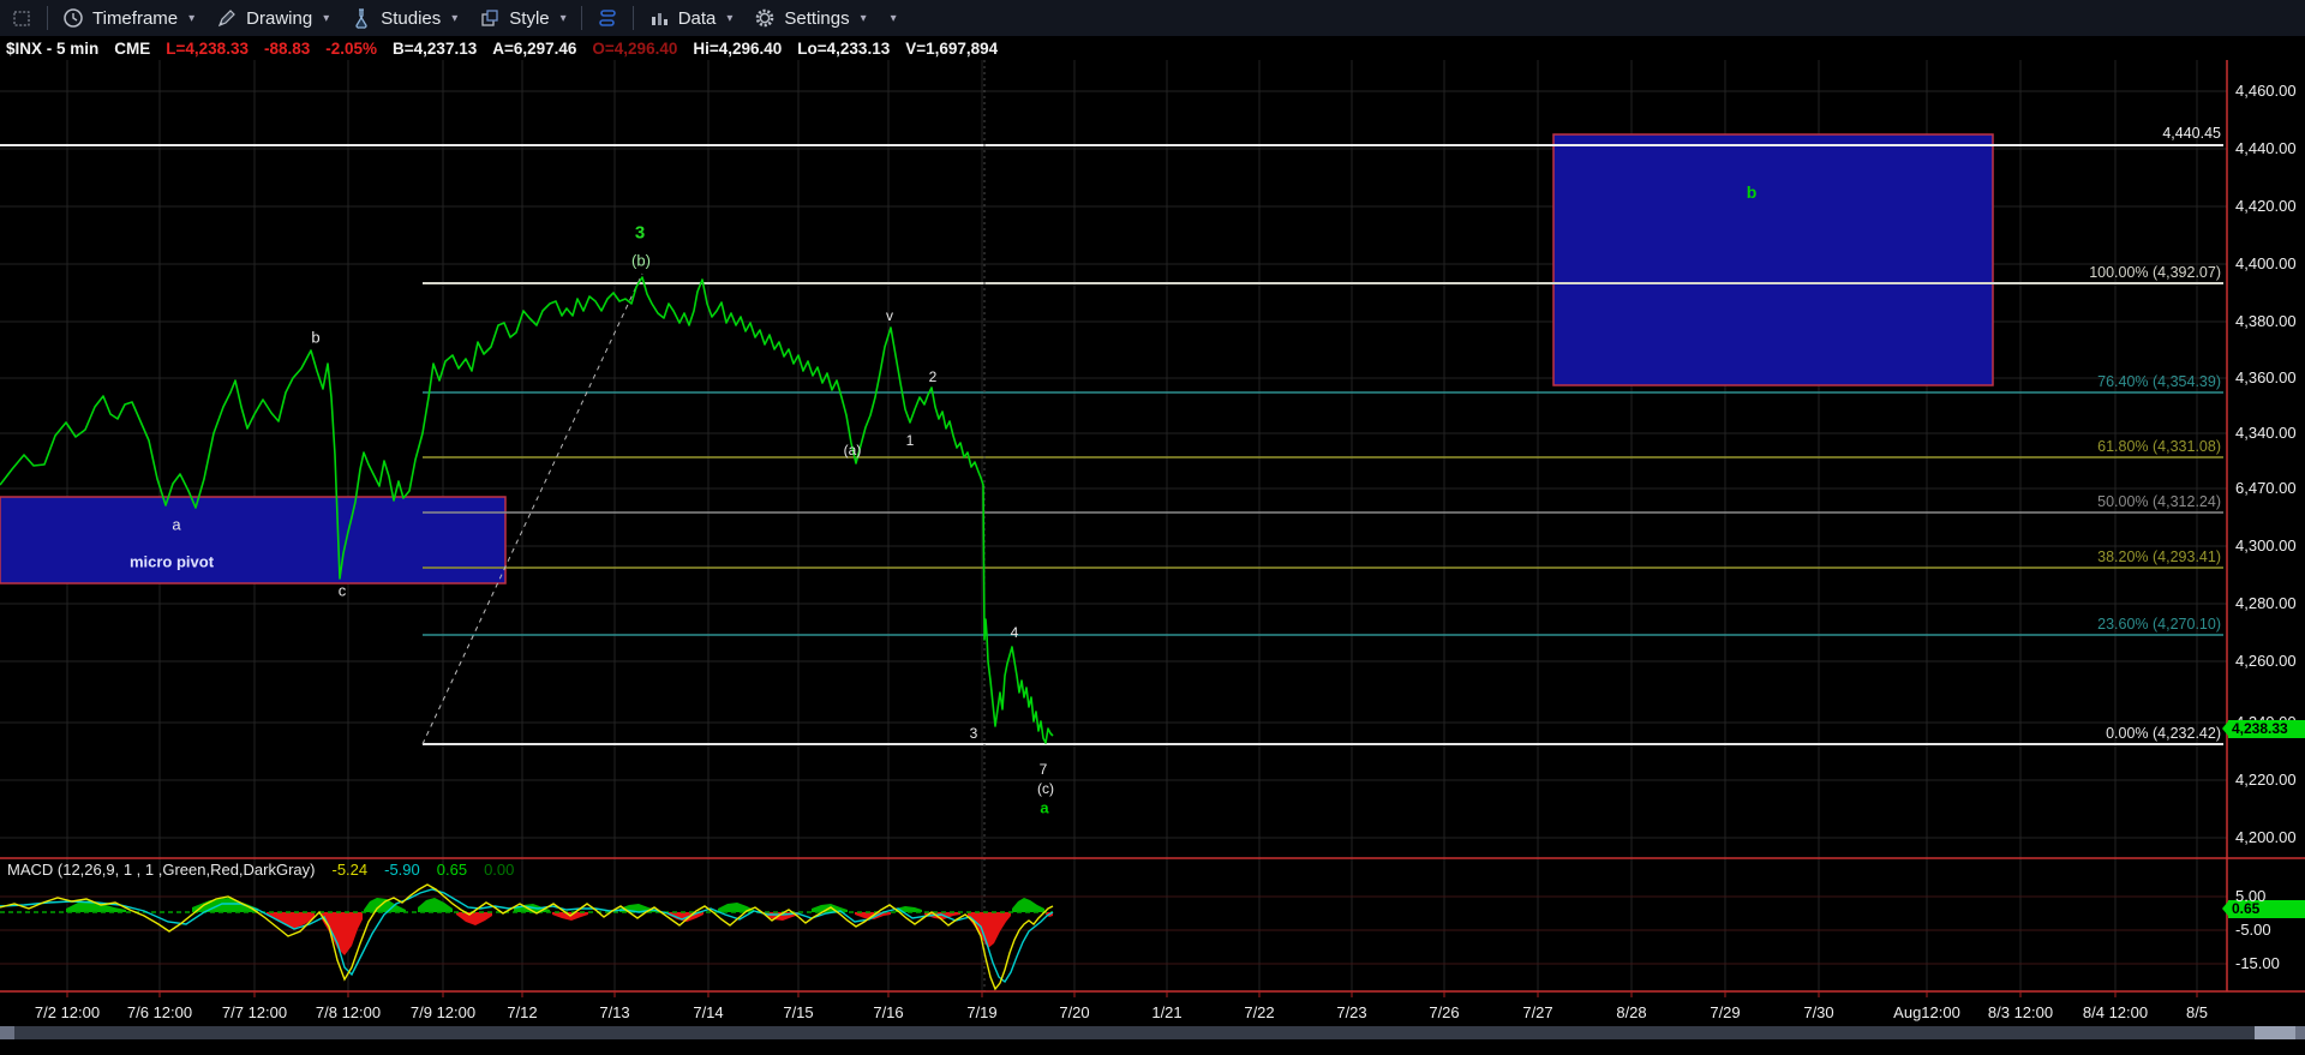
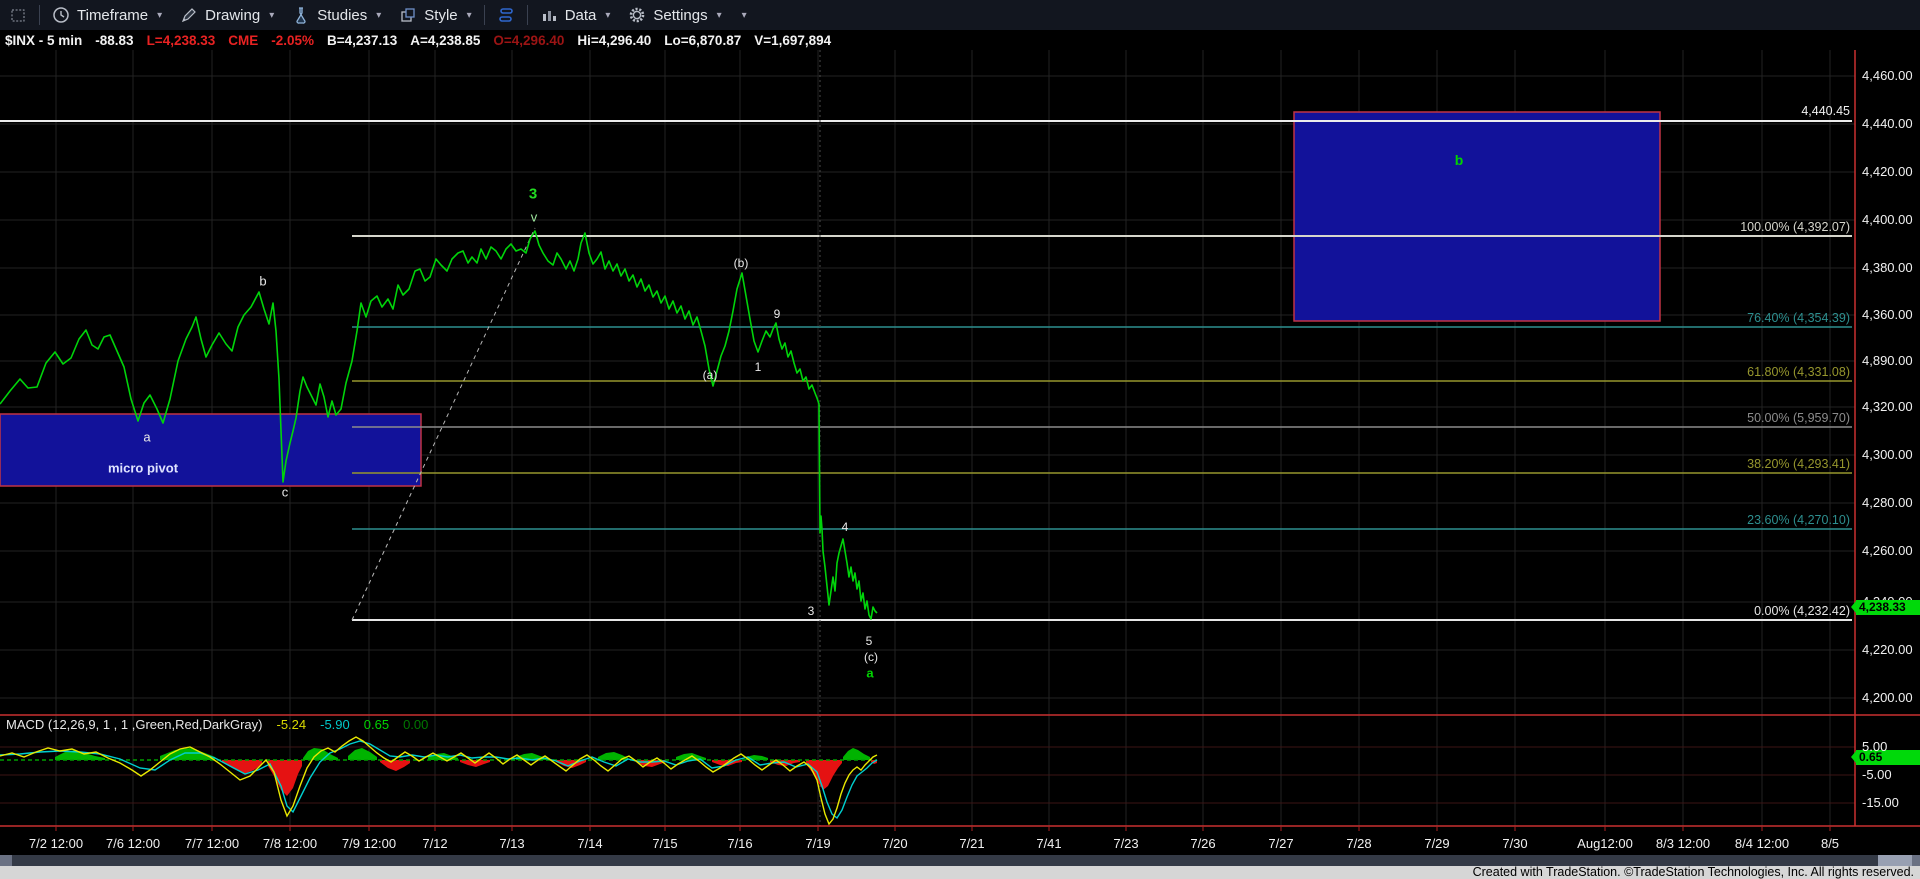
  Timeframe
  ▾
  Drawing
  ▾
  Studies
  ▾
  Style
  ▾
  Data
  ▾
  Settings
  ▾
  ▾
  $INX - 5 min
- CME
+ -88.83
  L=4,238.33
- -88.83
+ CME
  -2.05%
  B=4,237.13
- A=6,297.46
+ A=4,238.85
  O=4,296.40
  Hi=4,296.40
- Lo=4,233.13
+ Lo=6,870.87
  V=1,697,894
  4,460.00
  4,440.00
  4,420.00
  4,400.00
  4,380.00
  4,360.00
- 4,340.00
+ 4,890.00
- 6,470.00
+ 4,320.00
  4,300.00
  4,280.00
  4,260.00
  4,220.00
  4,200.00
  4,440.45
  100.00% (4,392.07)
  76.40% (4,354.39)
  61.80% (4,331.08)
- 50.00% (4,312.24)
+ 50.00% (5,959.70)
  38.20% (4,293.41)
  23.60% (4,270.10)
  0.00% (4,232.42)
  4,238.33
  0.65
  5.00
  -5.00
  -15.00
  3
- (b)
+ v
  b
  a
  micro pivot
  c
  (a)
- v
+ (b)
  1
- 2
+ 9
  4
  3
- 7
+ 5
  (c)
  a
  b
  7/2 12:00
  7/6 12:00
  7/7 12:00
  7/8 12:00
  7/9 12:00
  7/12
  7/13
  7/14
  7/15
  7/16
  7/19
  7/20
- 1/21
+ 7/21
- 7/22
+ 7/41
  7/23
  7/26
  7/27
- 8/28
+ 7/28
  7/29
  7/30
  Aug12:00
  8/3 12:00
  8/4 12:00
  8/5
  MACD (12,26,9, 1 , 1 ,Green,Red,DarkGray)
  -5.24
  -5.90
  0.65
  0.00
+ Created with TradeStation. ©TradeStation Technologies, Inc. All rights reserved.
